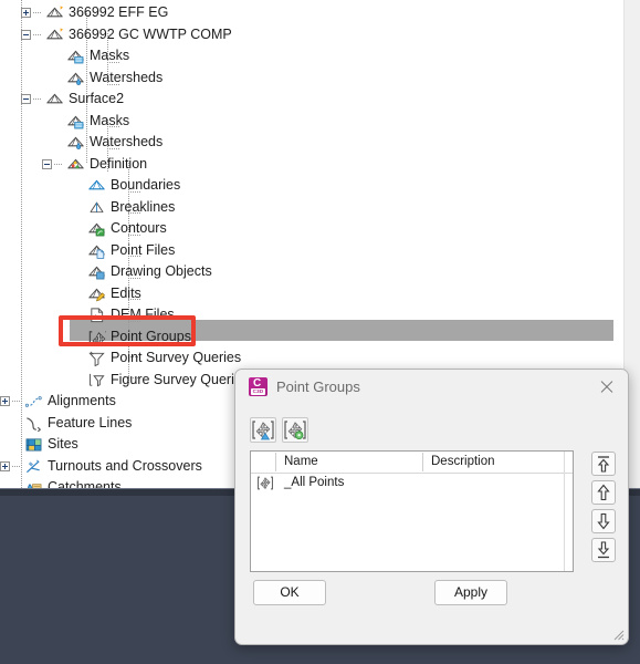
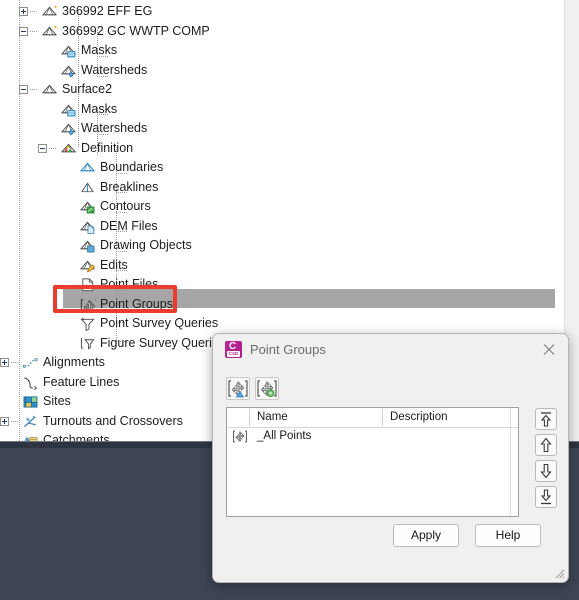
  366992 EFF EG
  366992 GC WWTP COMP
  Masks
  Watersheds
  Surface2
  Masks
  Watersheds
  Definition
  Boundaries
  Breaklines
  Contours
- Point Files
+ DEM Files
  Drawing Objects
  Edits
- DEM Files
+ Point Files
  Point Groups
  Point Survey Queries
  Figure Survey Queri
  Alignments
  Feature Lines
  Sites
  Turnouts and Crossovers
  Catchments
  C
  Point Groups
  Name
  Description
  _All Points
- OK
  Apply
+ Help
